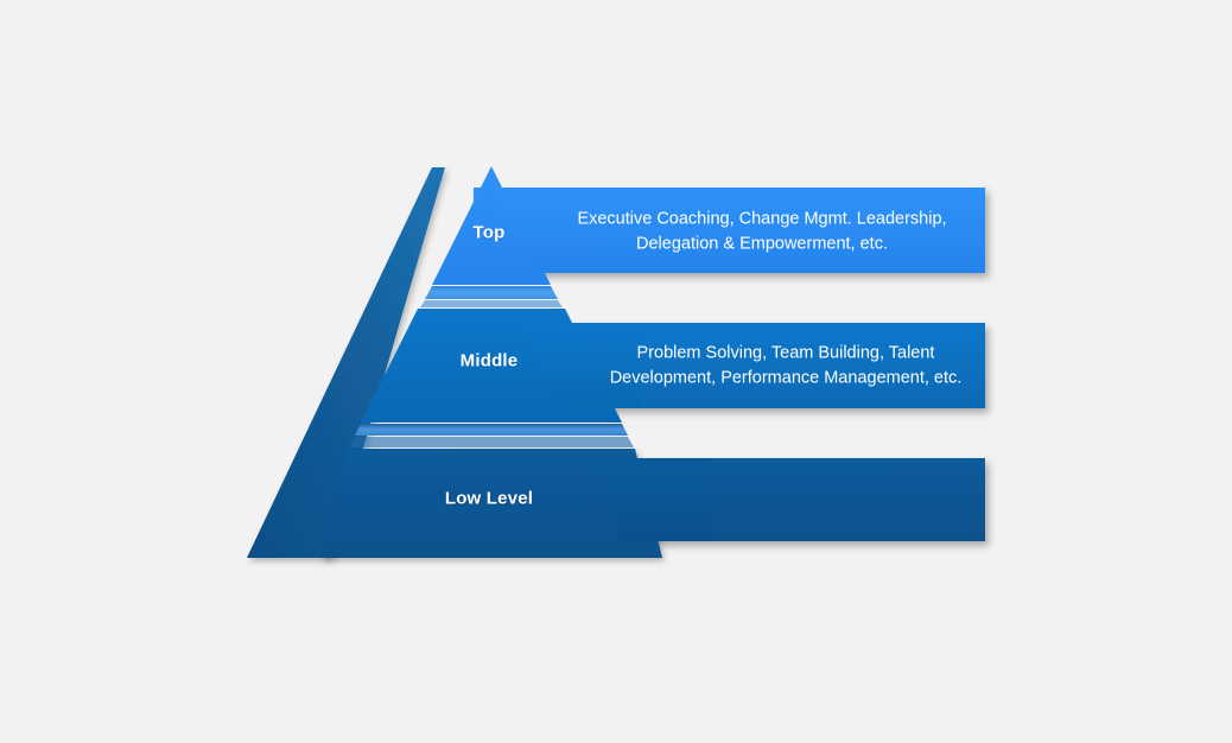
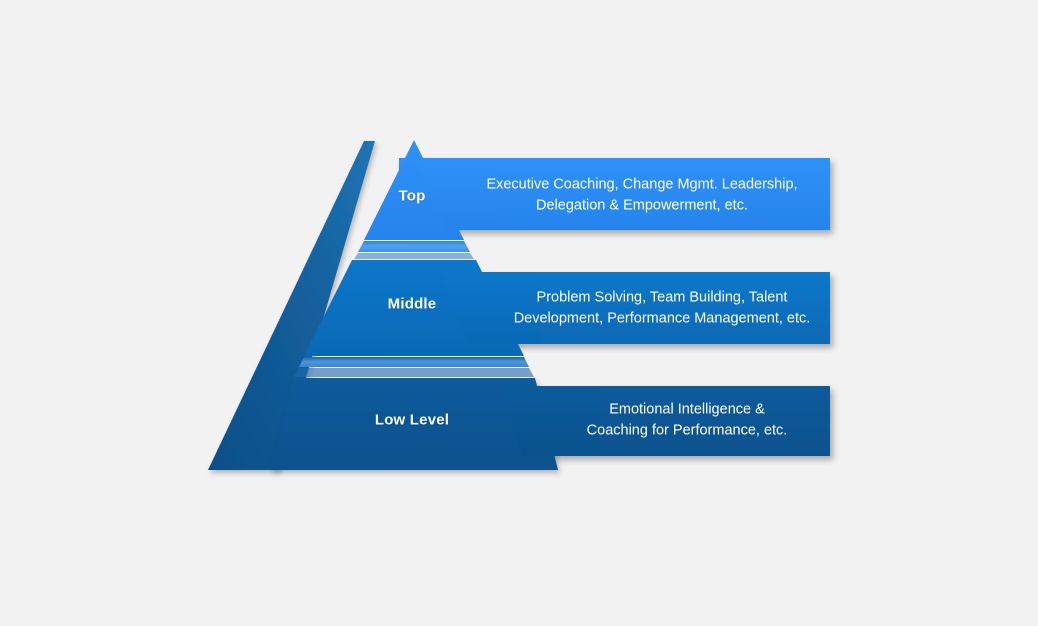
  Top
  Middle
  Low Level
  Executive Coaching, Change Mgmt. Leadership,
  Delegation & Empowerment, etc.
  Problem Solving, Team Building, Talent
  Development, Performance Management, etc.
+ Emotional Intelligence &
+ Coaching for Performance, etc.
